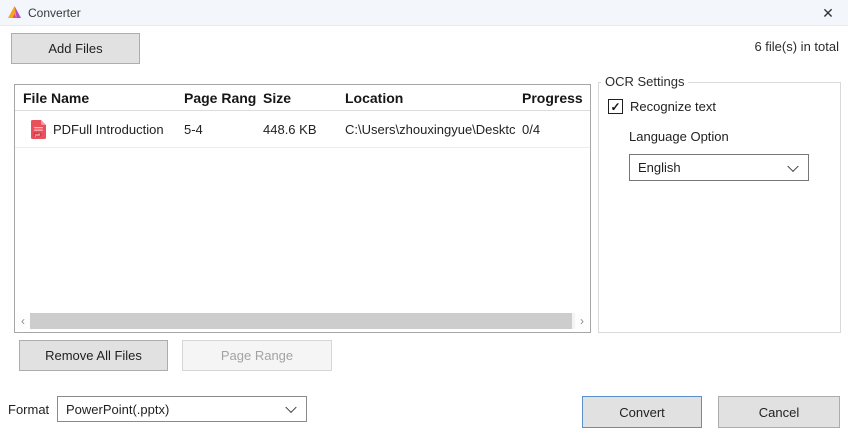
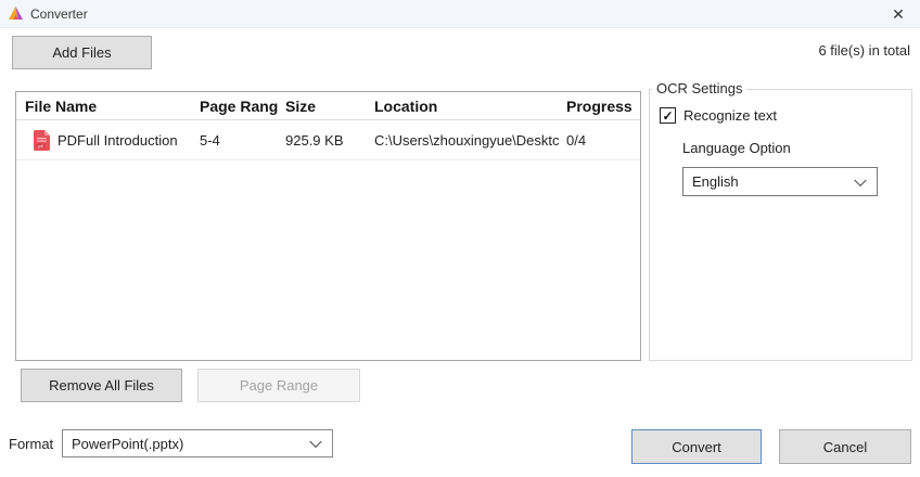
  Converter
  ✕
  Add Files
  6 file(s) in total
  File Name
  Page Rang
  Size
  Location
  Progress
  PDFull Introduction
  5-4
- 448.6 KB
+ 925.9 KB
  C:\Users\zhouxingyue\Desktc
  0/4
- ‹
- ›
  OCR Settings
  ✓
  Recognize text
  Language Option
  English
  Remove All Files
  Page Range
  Format
  PowerPoint(.pptx)
  Convert
  Cancel
